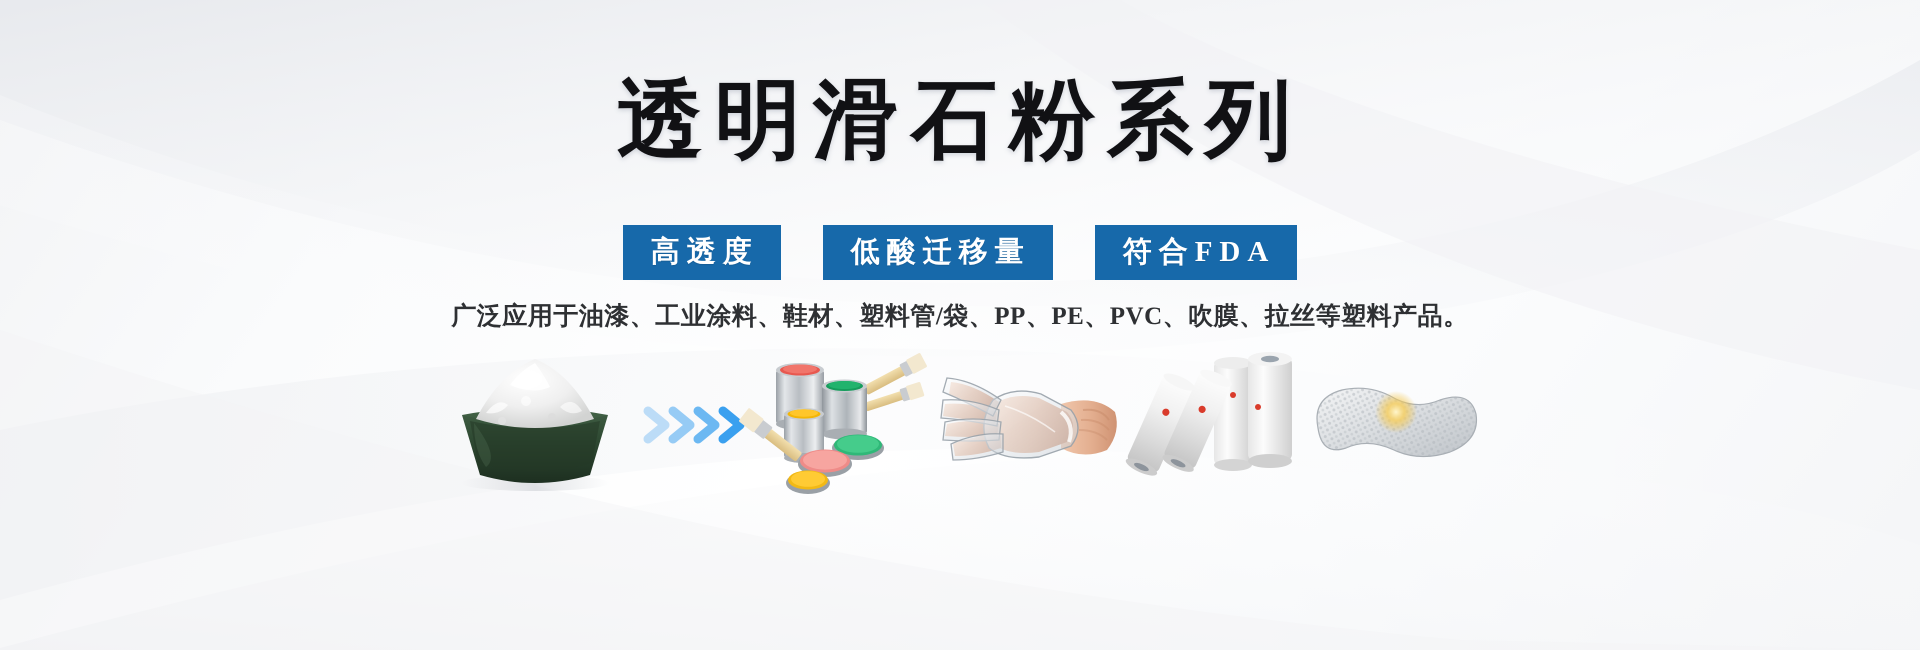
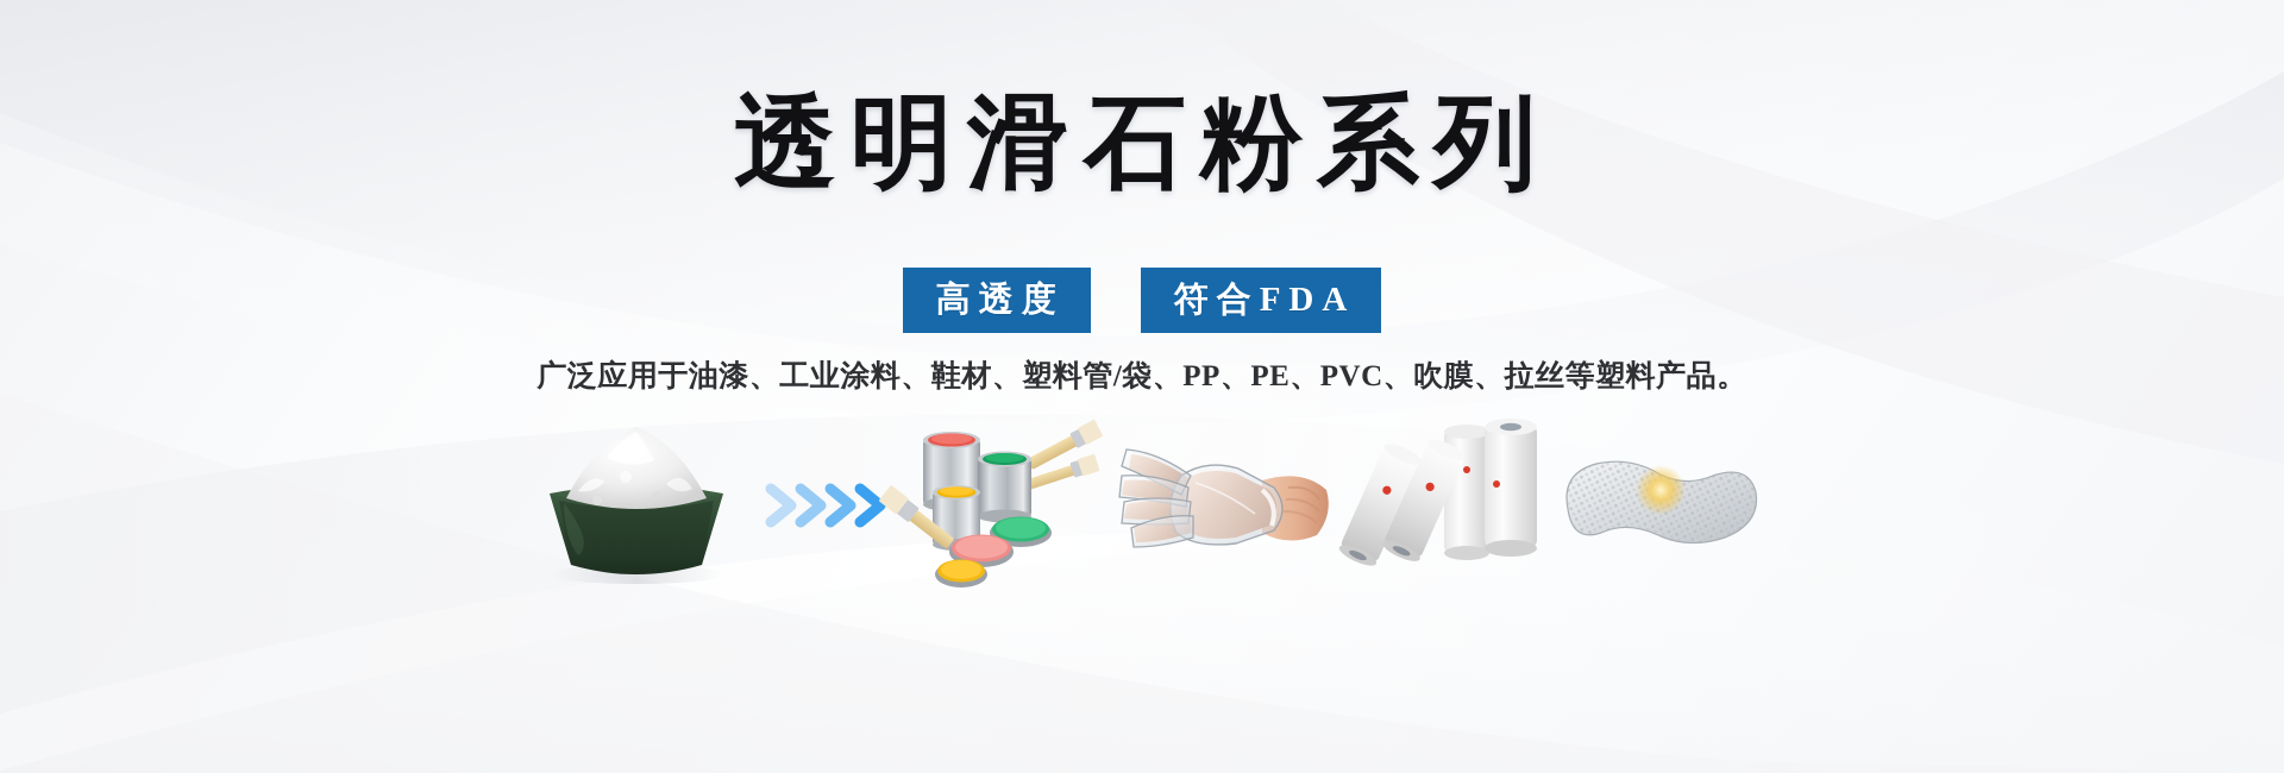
  透明滑石粉系列
  高透度
- 低酸迁移量
  符合FDA
  广泛应用于油漆、工业涂料、鞋材、塑料管/袋、PP、PE、PVC、吹膜、拉丝等塑料产品。
